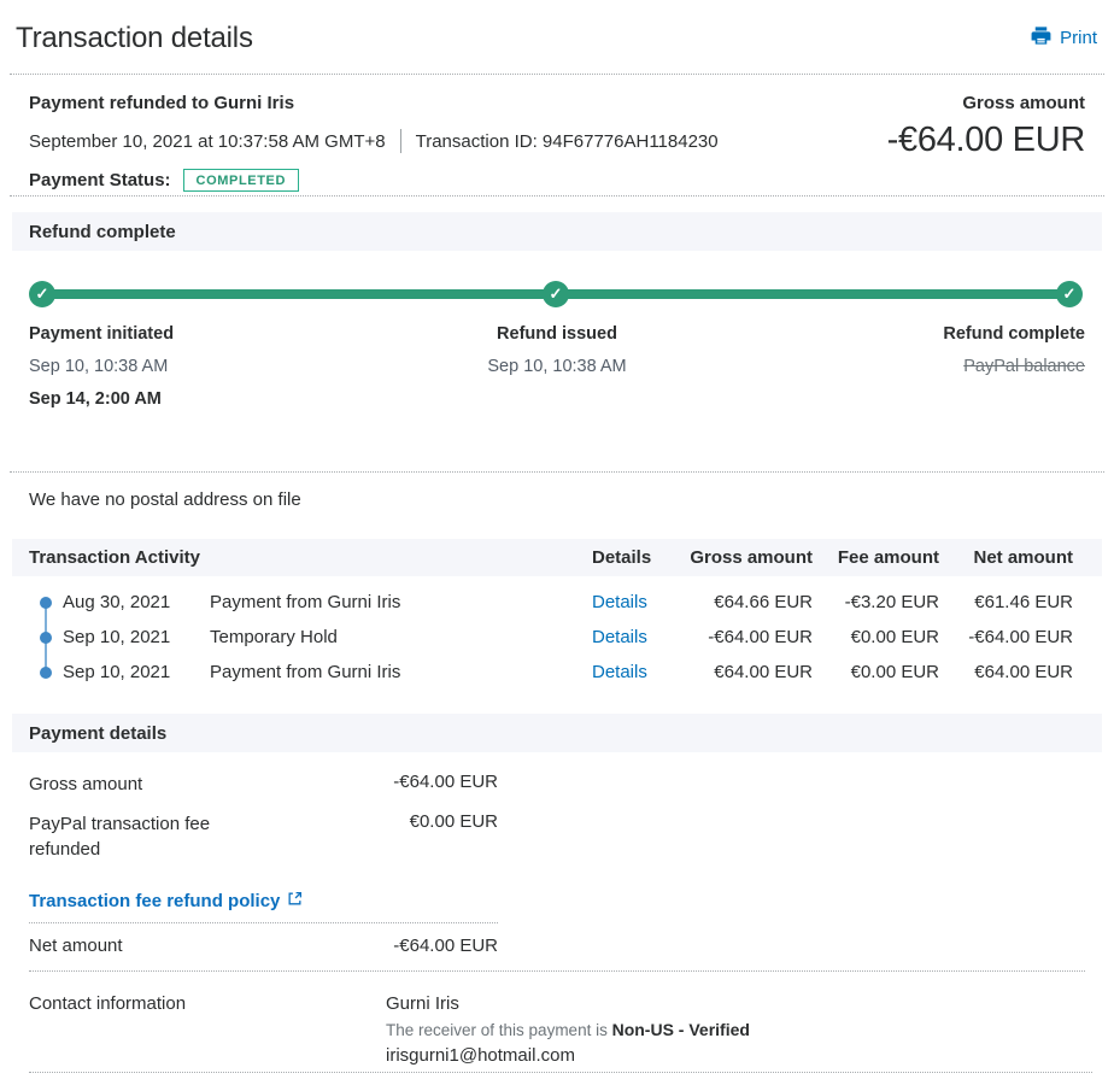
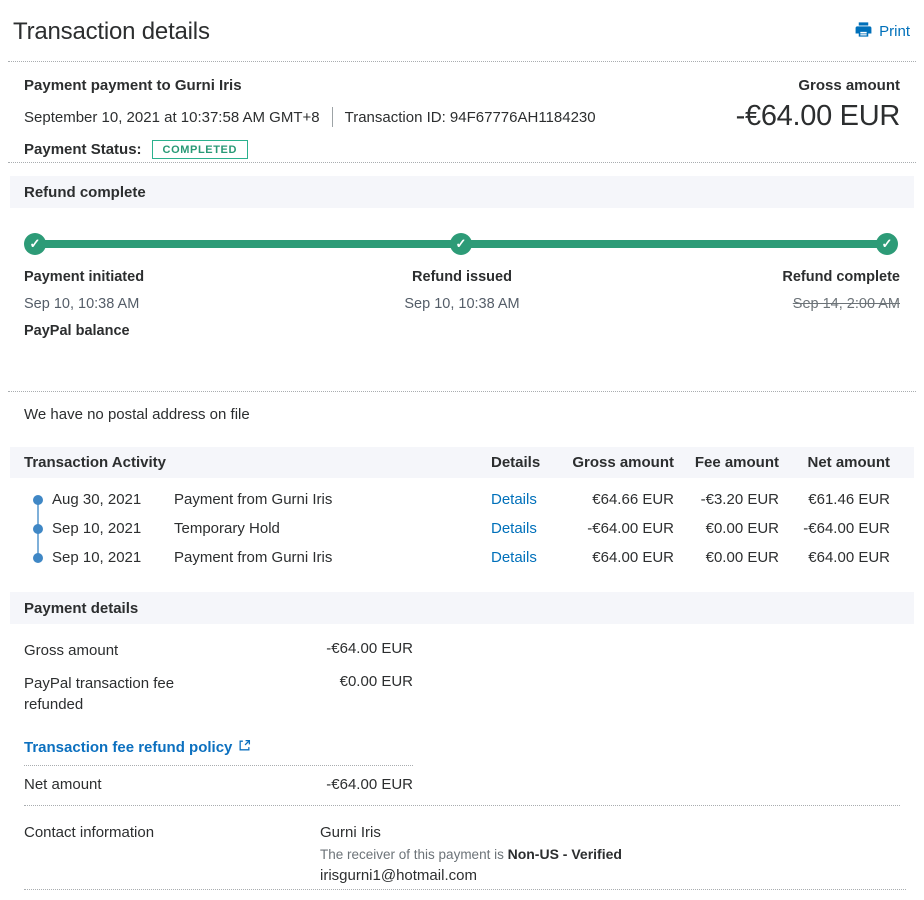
  Transaction details
  Print
- Payment refunded to Gurni Iris
+ Payment payment to Gurni Iris
  September 10, 2021 at 10:37:58 AM GMT+8
  Transaction ID: 94F67776AH1184230
  Payment Status:
  COMPLETED
  Gross amount
  -€64.00 EUR
  Refund complete
  ✓
  ✓
  ✓
  Payment initiated
  Sep 10, 10:38 AM
- Sep 14, 2:00 AM
+ PayPal balance
  Refund issued
  Sep 10, 10:38 AM
  Refund complete
- PayPal balance
+ Sep 14, 2:00 AM
  We have no postal address on file
  Transaction Activity
  Details
  Gross amount
  Fee amount
  Net amount
  Aug 30, 2021
  Payment from Gurni Iris
  Details
  €64.66 EUR
  -€3.20 EUR
  €61.46 EUR
  Sep 10, 2021
  Temporary Hold
  Details
  -€64.00 EUR
  €0.00 EUR
  -€64.00 EUR
  Sep 10, 2021
  Payment from Gurni Iris
  Details
  €64.00 EUR
  €0.00 EUR
  €64.00 EUR
  Payment details
  Gross amount
  -€64.00 EUR
  PayPal transaction fee refunded
  €0.00 EUR
  Transaction fee refund policy
  Net amount
  -€64.00 EUR
  Contact information
  Gurni Iris
  The receiver of this payment is Non-US - Verified
  irisgurni1@hotmail.com
